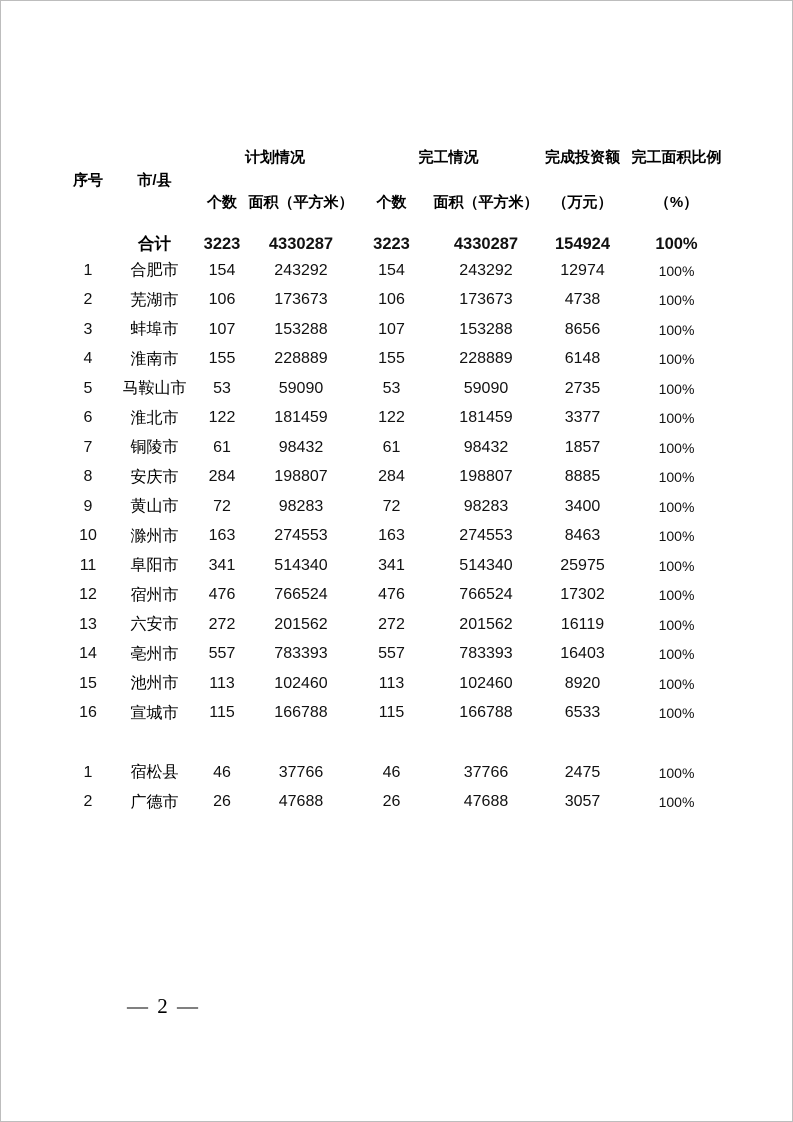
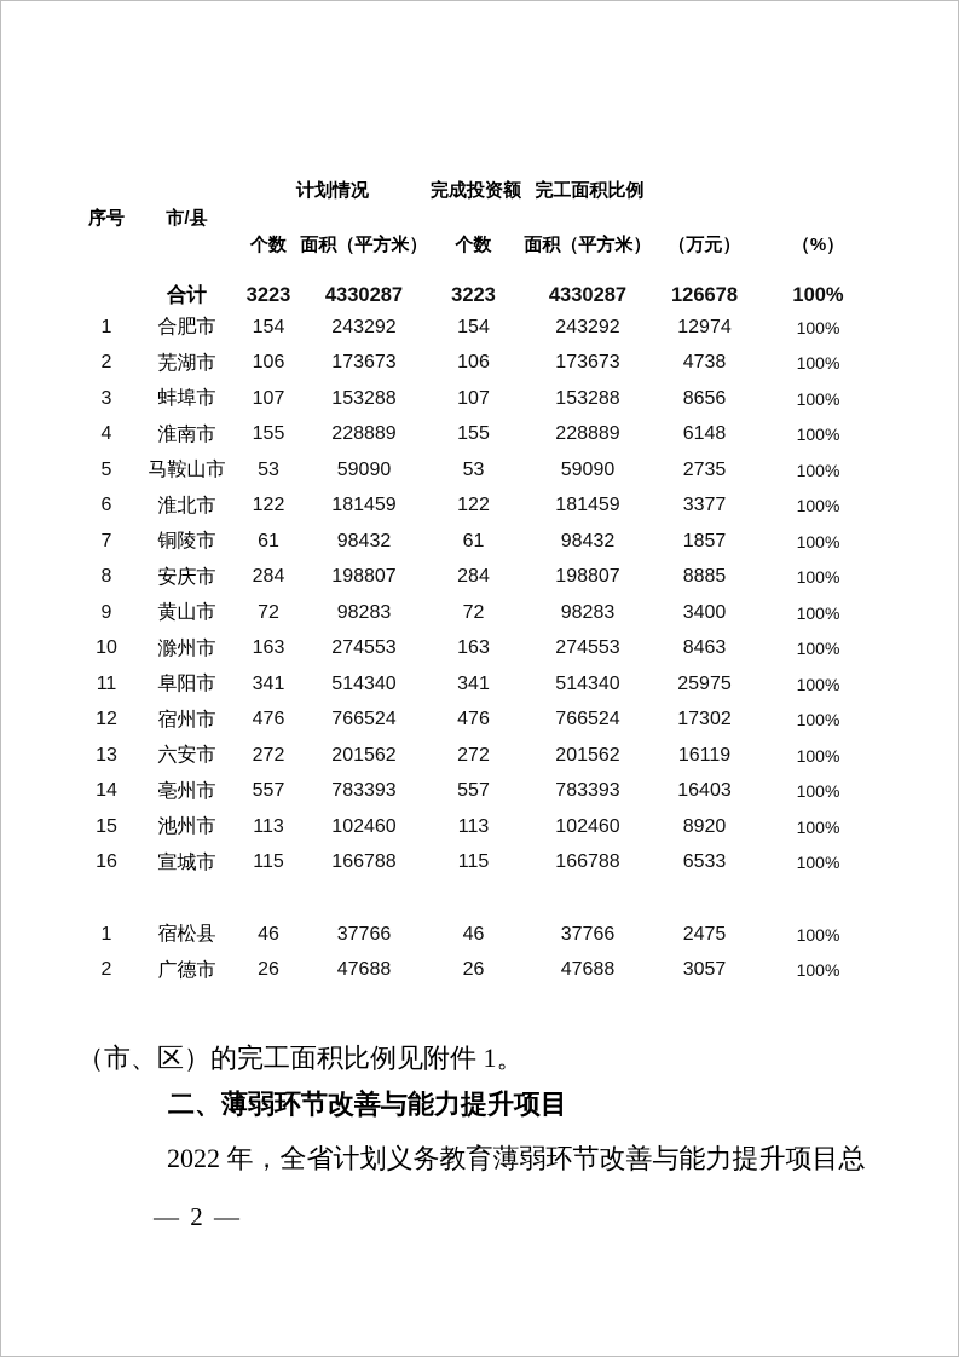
  计划情况
- 完工情况
  完成投资额
  完工面积比例
  序号
  市/县
  个数
  面积（平方米）
  个数
  面积（平方米）
  （万元）
  （%）
  合计
  3223
  4330287
  3223
  4330287
- 154924
+ 126678
  100%
  1
  合肥市
  154
  243292
  154
  243292
  12974
  100%
  2
  芜湖市
  106
  173673
  106
  173673
  4738
  100%
  3
  蚌埠市
  107
  153288
  107
  153288
  8656
  100%
  4
  淮南市
  155
  228889
  155
  228889
  6148
  100%
  5
  马鞍山市
  53
  59090
  53
  59090
  2735
  100%
  6
  淮北市
  122
  181459
  122
  181459
  3377
  100%
  7
  铜陵市
  61
  98432
  61
  98432
  1857
  100%
  8
  安庆市
  284
  198807
  284
  198807
  8885
  100%
  9
  黄山市
  72
  98283
  72
  98283
  3400
  100%
  10
  滁州市
  163
  274553
  163
  274553
  8463
  100%
  11
  阜阳市
  341
  514340
  341
  514340
  25975
  100%
  12
  宿州市
  476
  766524
  476
  766524
  17302
  100%
  13
  六安市
  272
  201562
  272
  201562
  16119
  100%
  14
  亳州市
  557
  783393
  557
  783393
  16403
  100%
  15
  池州市
  113
  102460
  113
  102460
  8920
  100%
  16
  宣城市
  115
  166788
  115
  166788
  6533
  100%
  1
  宿松县
  46
  37766
  46
  37766
  2475
  100%
  2
  广德市
  26
  47688
  26
  47688
  3057
  100%
+ （市、区）的完工面积比例见附件 1。
+ 二、薄弱环节改善与能力提升项目
+ 2022 年，全省计划义务教育薄弱环节改善与能力提升项目总
  — 2 —
